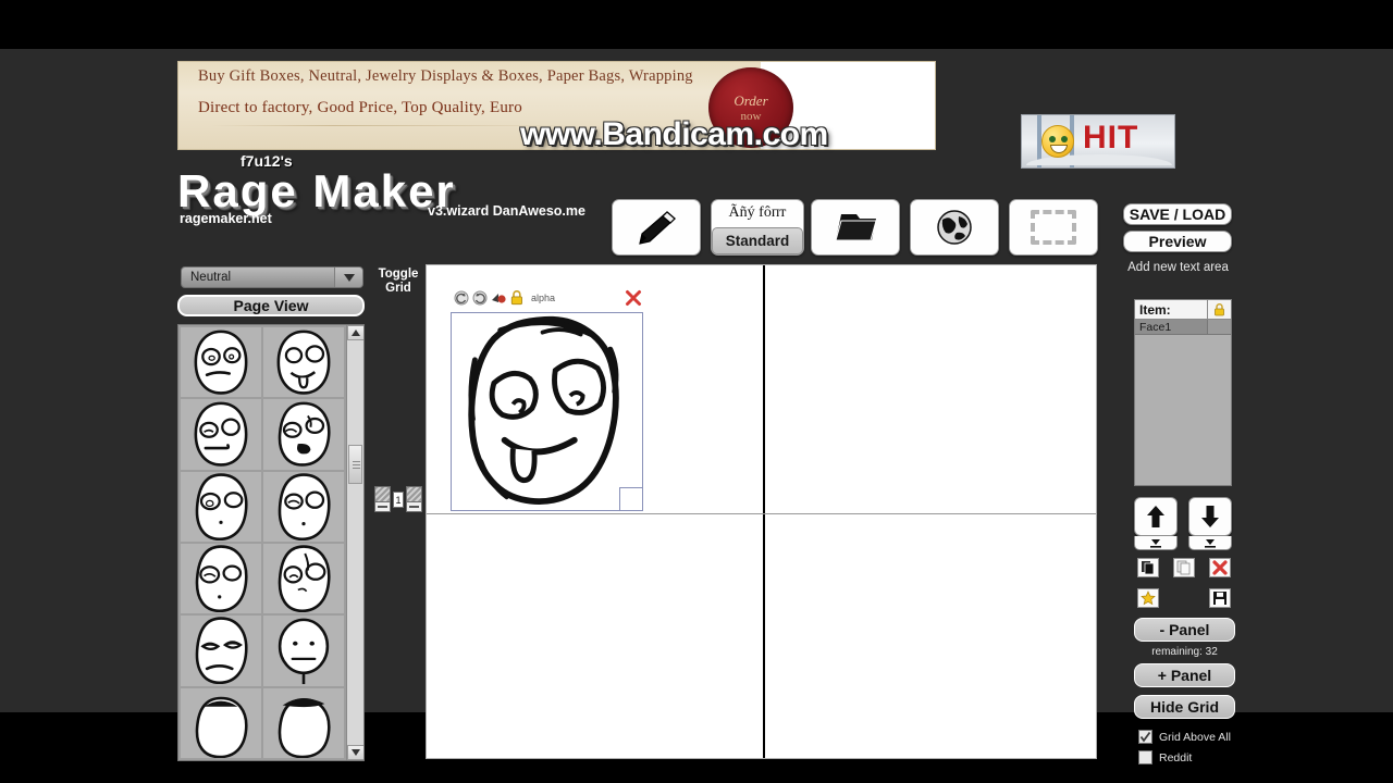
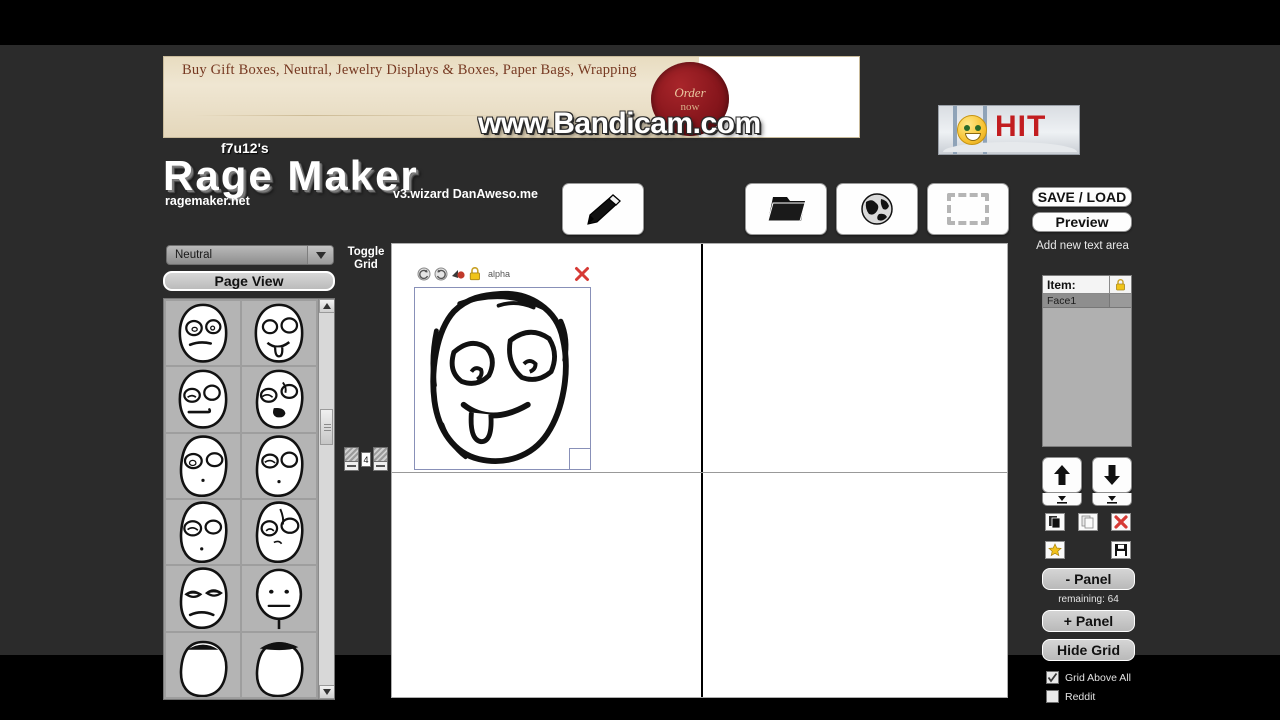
  Buy Gift Boxes, Neutral, Jewelry Displays & Boxes, Paper Bags, Wrapping
- Direct to factory, Good Price, Top Quality, Euro
  Order
  now
  www.Bandicam.com
  HIT
  f7u12's
  Rage Maker
  ragemaker.net
  v3.wizard DanAweso.me
- Ãñý fôпт
- Standard
  SAVE / LOAD
  Preview
  Add new text area
  Item:
  Face1
  - Panel
- remaining: 32
+ remaining: 64
  + Panel
  Hide Grid
  Grid Above All
  Reddit
  Neutral
  Page View
  Toggle
  Grid
- 1
+ 4
  alpha
